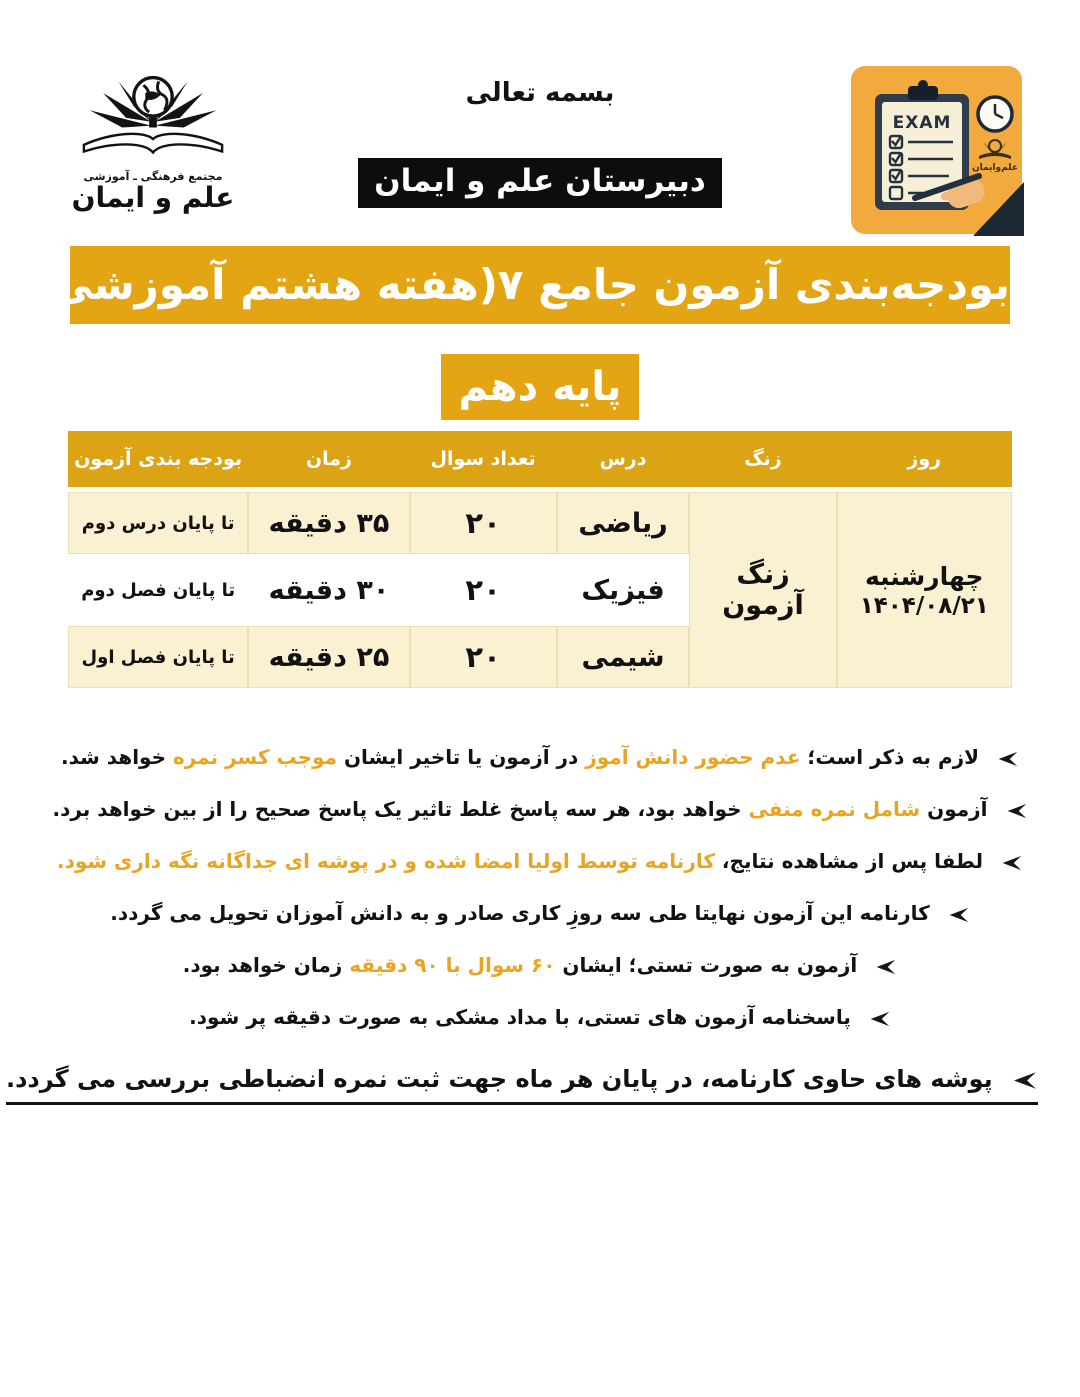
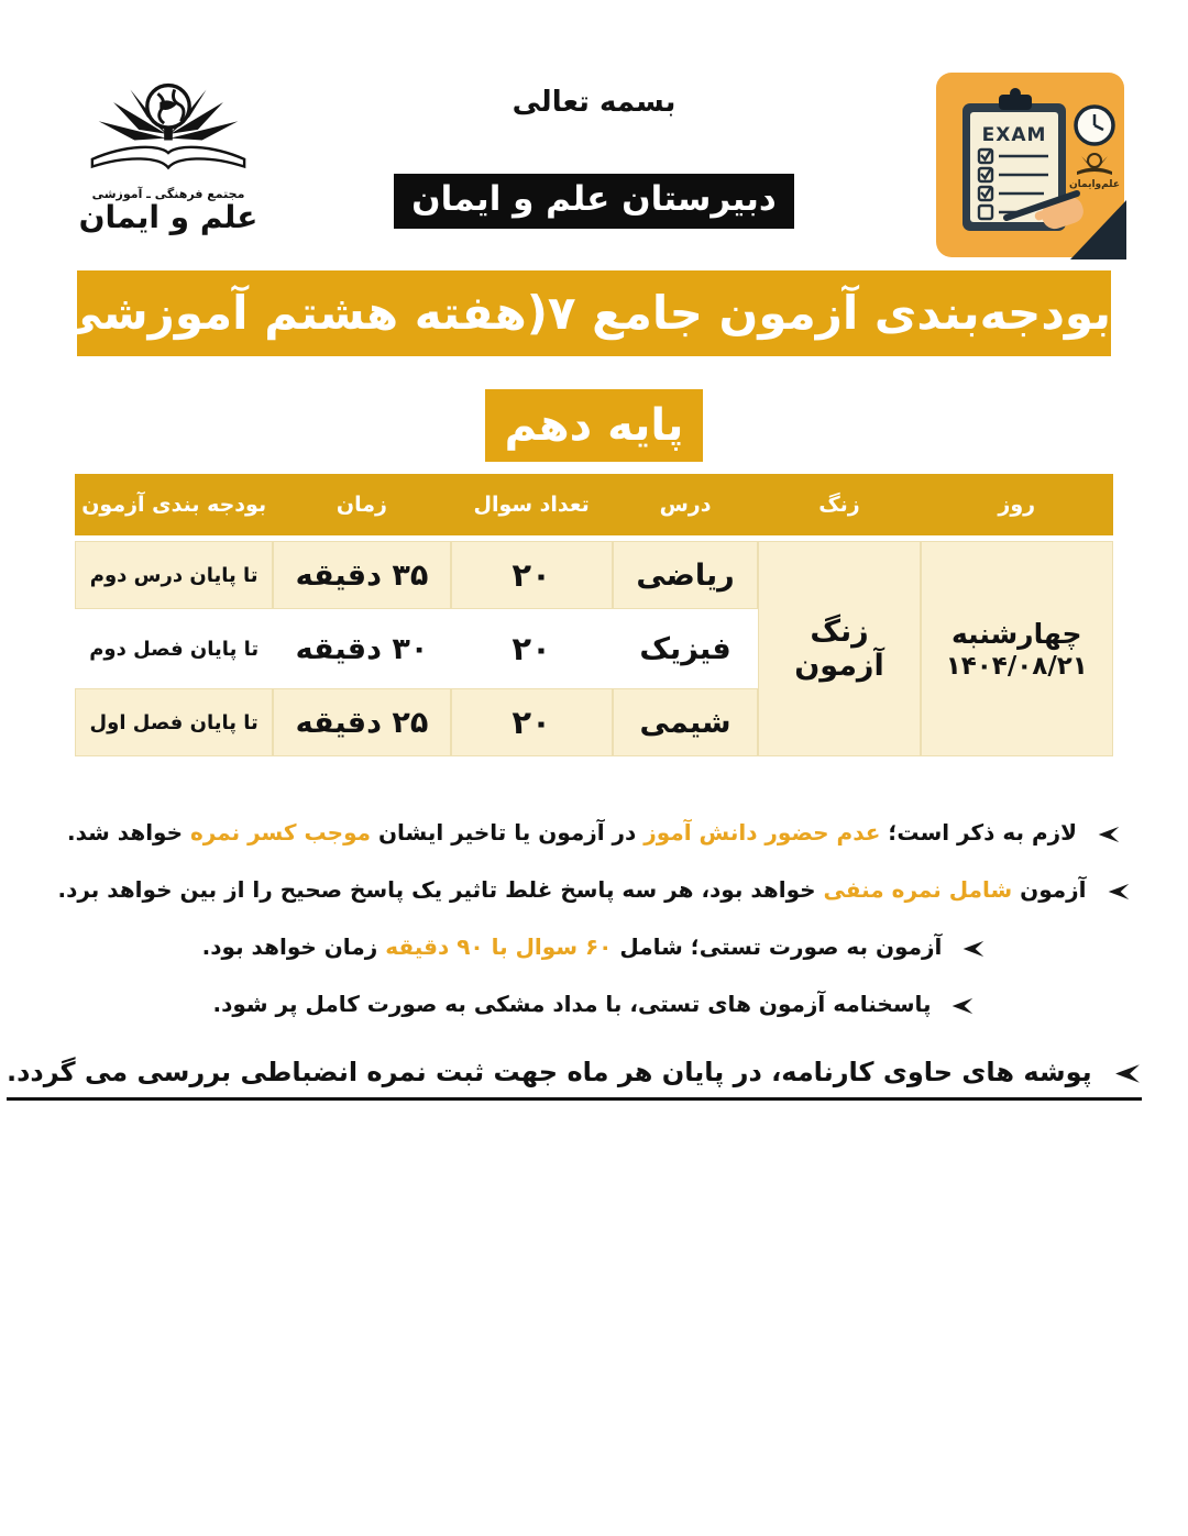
  مجتمع فرهنگی ـ آموزشی
  علم و ایمان
  EXAM
  علم‌وایمان
  بسمه تعالی
  دبیرستان علم و ایمان
  بودجه‌بندی آزمون جامع ۷(هفته هشتم آموزشی
  پایه دهم
  روز	زنگ	درس	تعداد سوال	زمان	بودجه بندی آزمون
  چهارشنبه ۱۴۰۴/۰۸/۲۱	زنگ آزمون	ریاضی	۲۰	۳۵ دقیقه	تا پایان درس دوم
  فیزیک	۲۰	۳۰ دقیقه	تا پایان فصل دوم
  شیمی	۲۰	۲۵ دقیقه	تا پایان فصل اول
  لازم به ذکر است؛ عدم حضور دانش آموز در آزمون یا تاخیر ایشان موجب کسر نمره خواهد شد.
  آزمون شامل نمره منفی خواهد بود، هر سه پاسخ غلط تاثیر یک پاسخ صحیح را از بین خواهد برد.
- لطفا پس از مشاهده نتایج، کارنامه توسط اولیا امضا شده و در پوشه ای جداگانه نگه داری شود.
- کارنامه این آزمون نهایتا طی سه روزِ کاری صادر و به دانش آموزان تحویل می گردد.
- آزمون به صورت تستی؛ ایشان ۶۰ سوال با ۹۰ دقیقه زمان خواهد بود.
+ آزمون به صورت تستی؛ شامل ۶۰ سوال با ۹۰ دقیقه زمان خواهد بود.
- پاسخنامه آزمون های تستی، با مداد مشکی به صورت دقیقه پر شود.
+ پاسخنامه آزمون های تستی، با مداد مشکی به صورت کامل پر شود.
  پوشه های حاوی کارنامه، در پایان هر ماه جهت ثبت نمره انضباطی بررسی می گردد.
